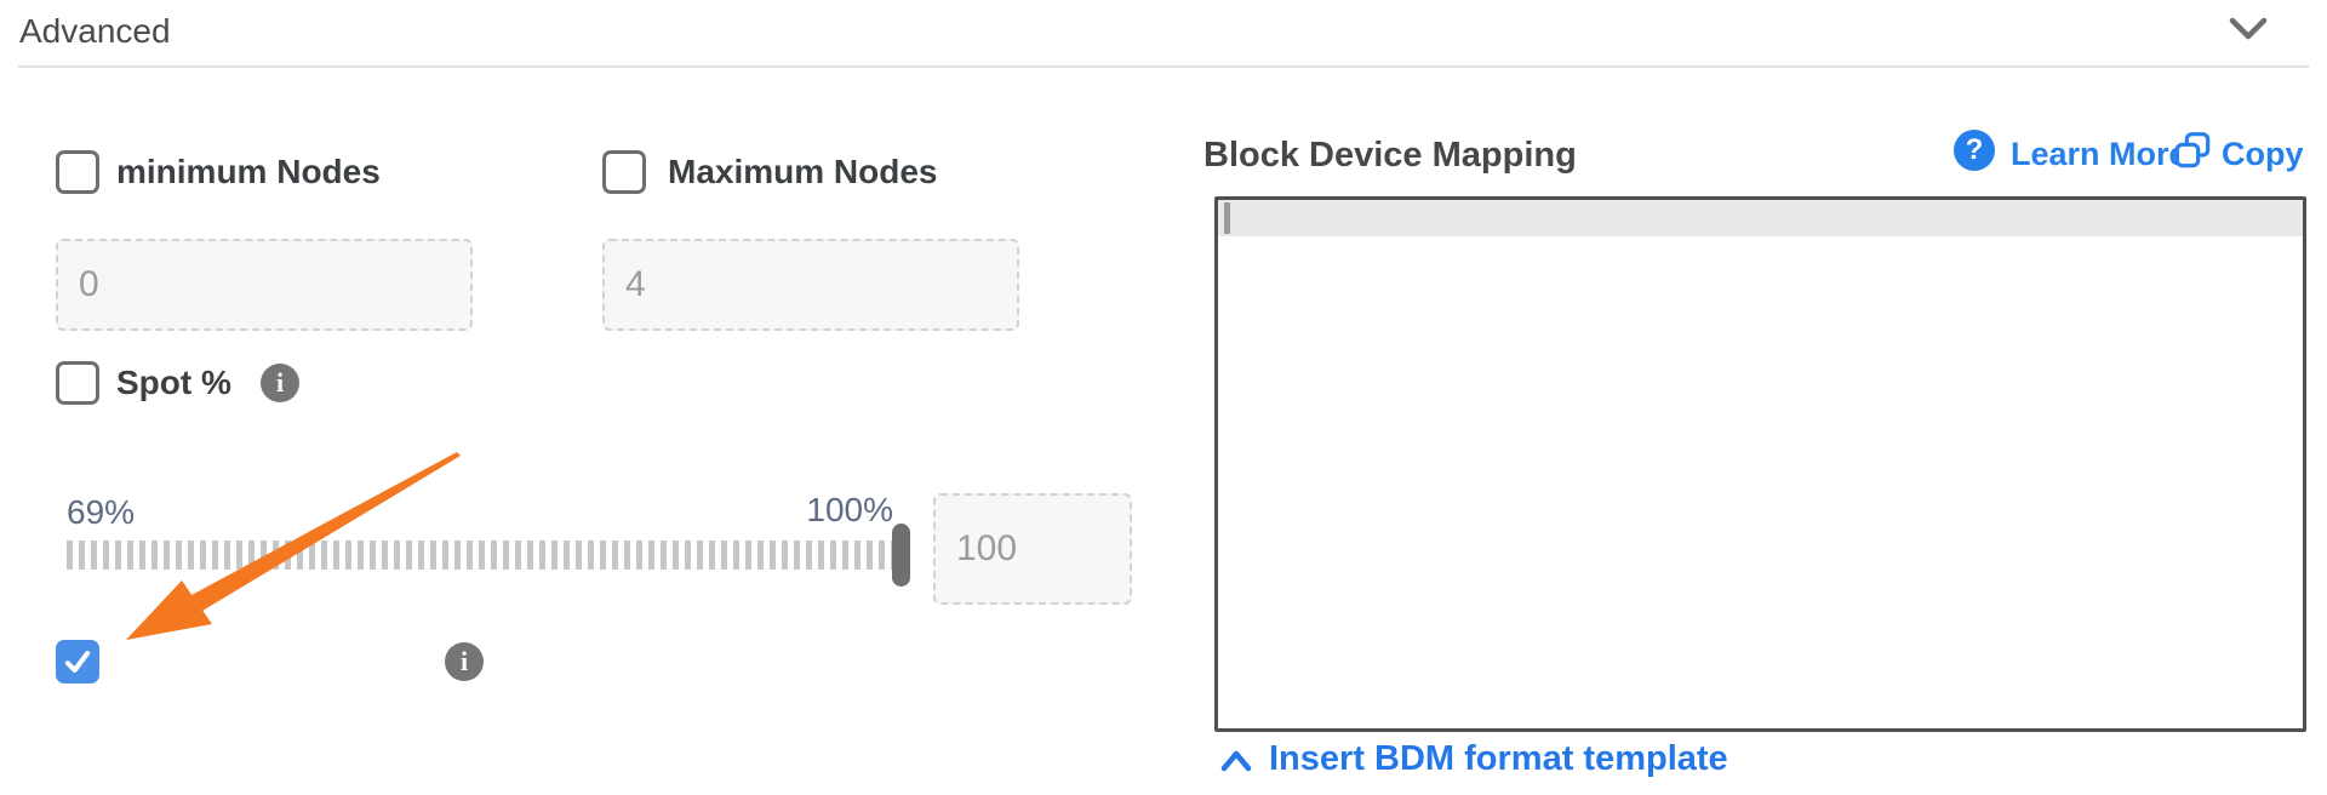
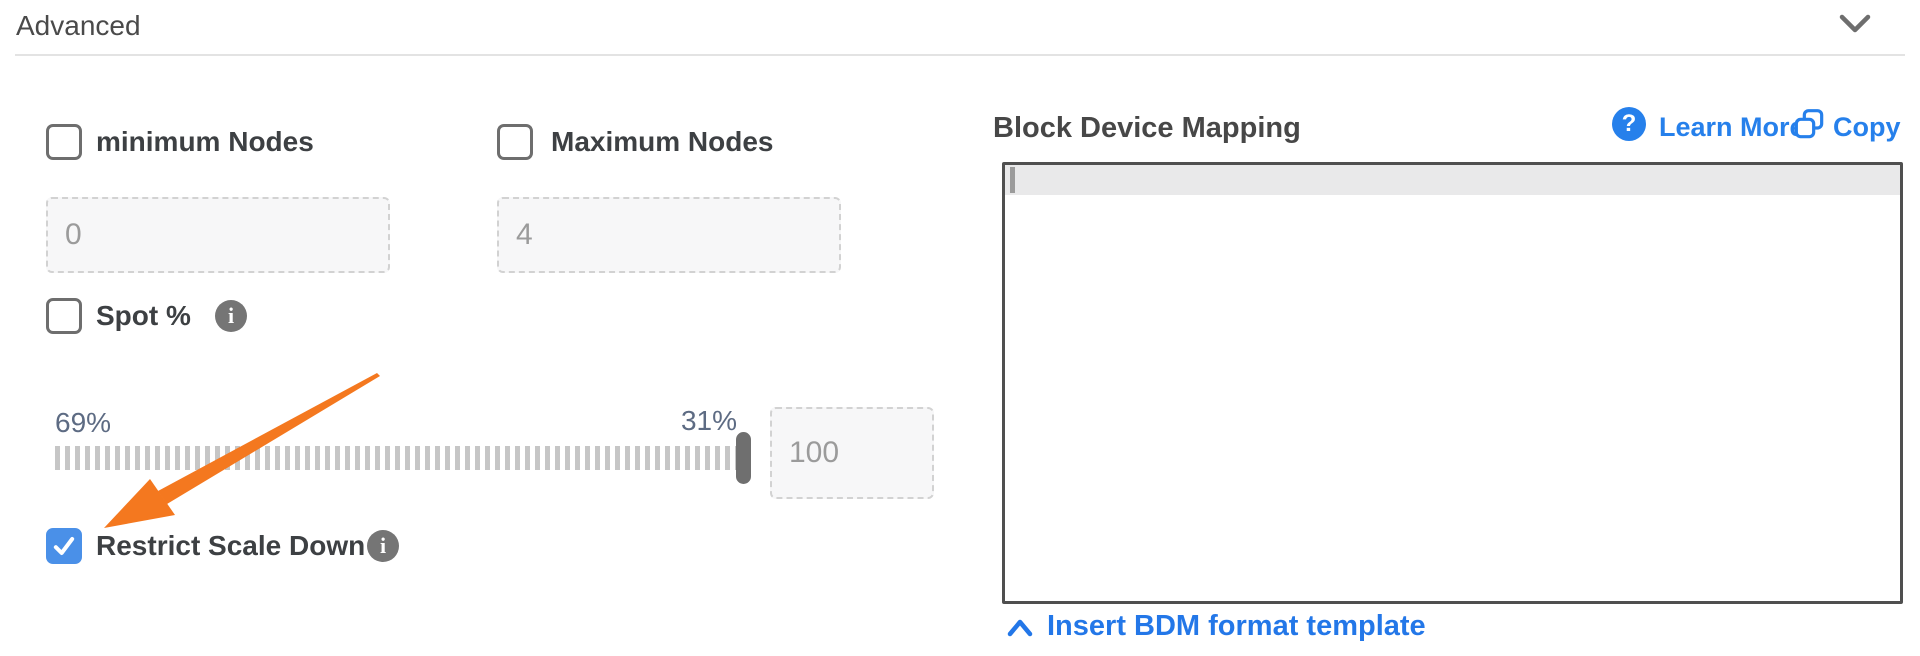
  Advanced
  minimum Nodes
  0
  Maximum Nodes
  4
  Spot %
  i
  69%
- 100%
+ 31%
  100
+ Restrict Scale Down
  i
  Block Device Mapping
  ?
  Learn Mor
  Copy
  Insert BDM format template
